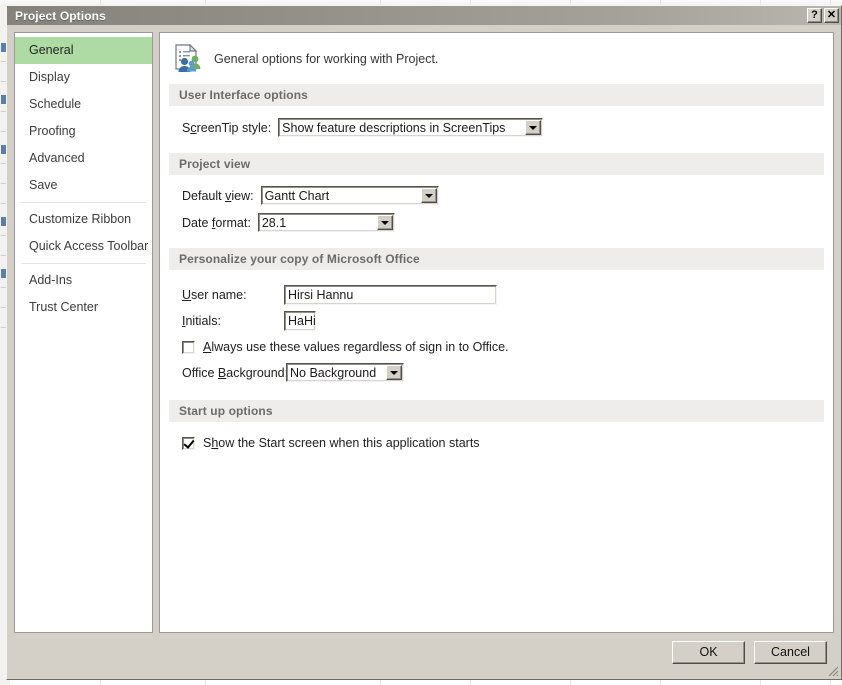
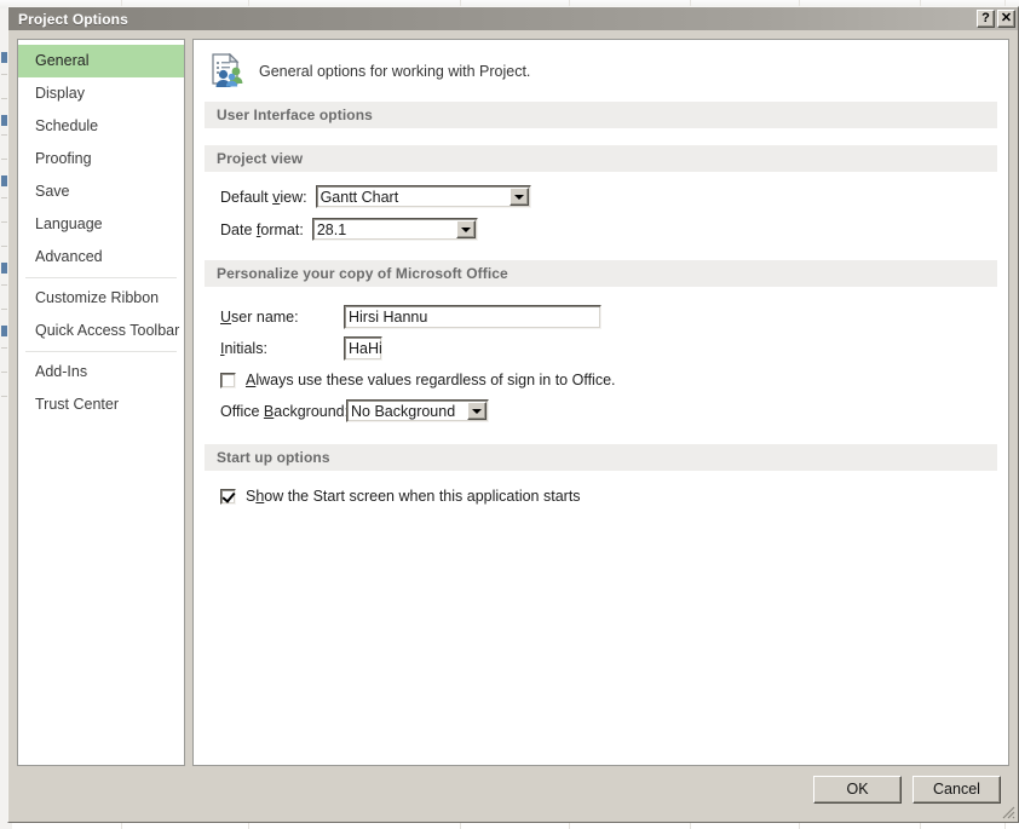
  Project Options
  ?
  ✕
  General
  Display
  Schedule
  Proofing
- Advanced
+ Save
+ Language
- Save
+ Advanced
  Customize Ribbon
  Quick Access Toolbar
  Add-Ins
  Trust Center
  General options for working with Project.
  User Interface options
- ScreenTip style:
- Show feature descriptions in ScreenTips
  Project view
  Default view:
  Gantt Chart
  Date format:
  28.1
  Personalize your copy of Microsoft Office
  User name:
  Hirsi Hannu
  Initials:
  HaHi
  Always use these values regardless of sign in to Office.
  Office Background
  No Background
  Start up options
  Show the Start screen when this application starts
  OK
  Cancel
